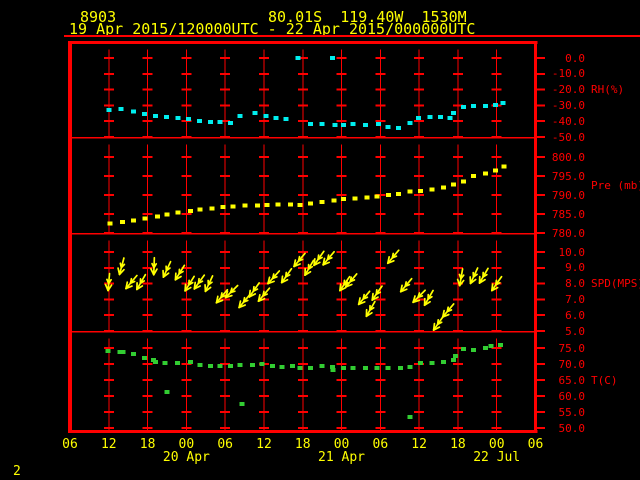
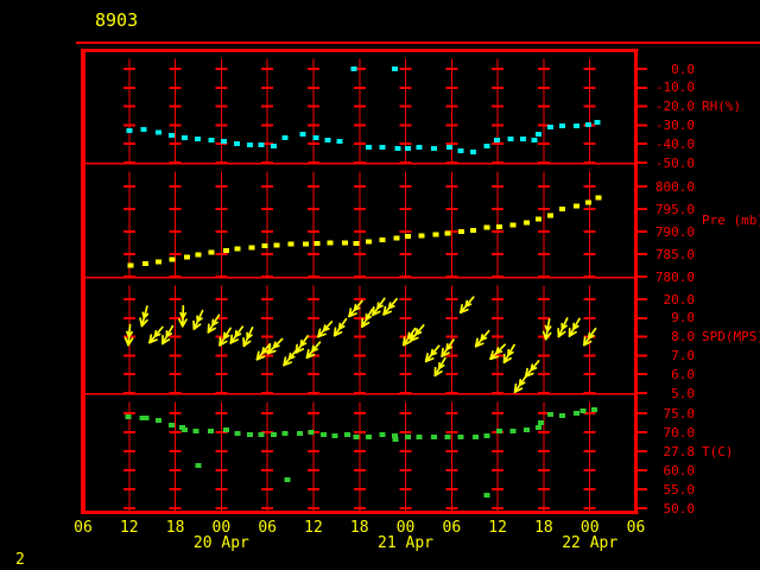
  8903
- 80.01S 119.40W 1530M
- 19 Apr 2015/120000UTC - 22 Apr 2015/000000UTC
  0.0
  -10.0
  -20.0
  -30.0
  -40.0
  -50.0
  RH(%)
  800.0
  795.0
  790.0
  785.0
  780.0
  Pre (mb
- 10.0
+ 20.0
  9.0
  8.0
  7.0
  6.0
  5.0
  SPD(MPS
  75.0
  70.0
- 65.0
+ 27.8
  60.0
  55.0
  50.0
  T(C)
  06
  12
  18
  00
  06
  12
  18
  00
  06
  12
  18
  00
  06
  20 Apr
  21 Apr
- 22 Jul
+ 22 Apr
  2
